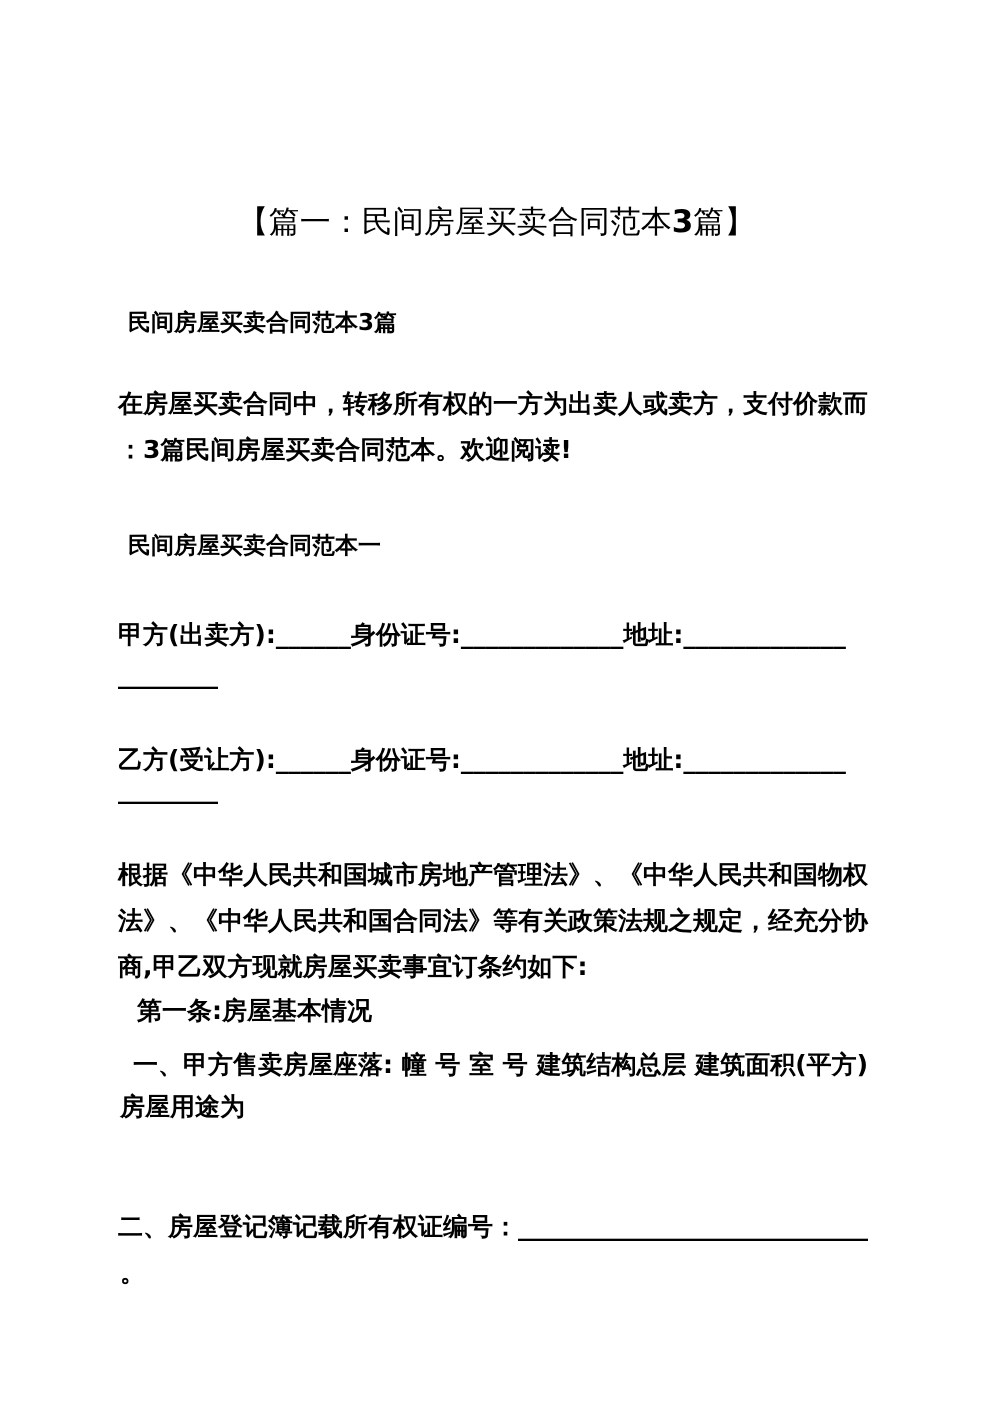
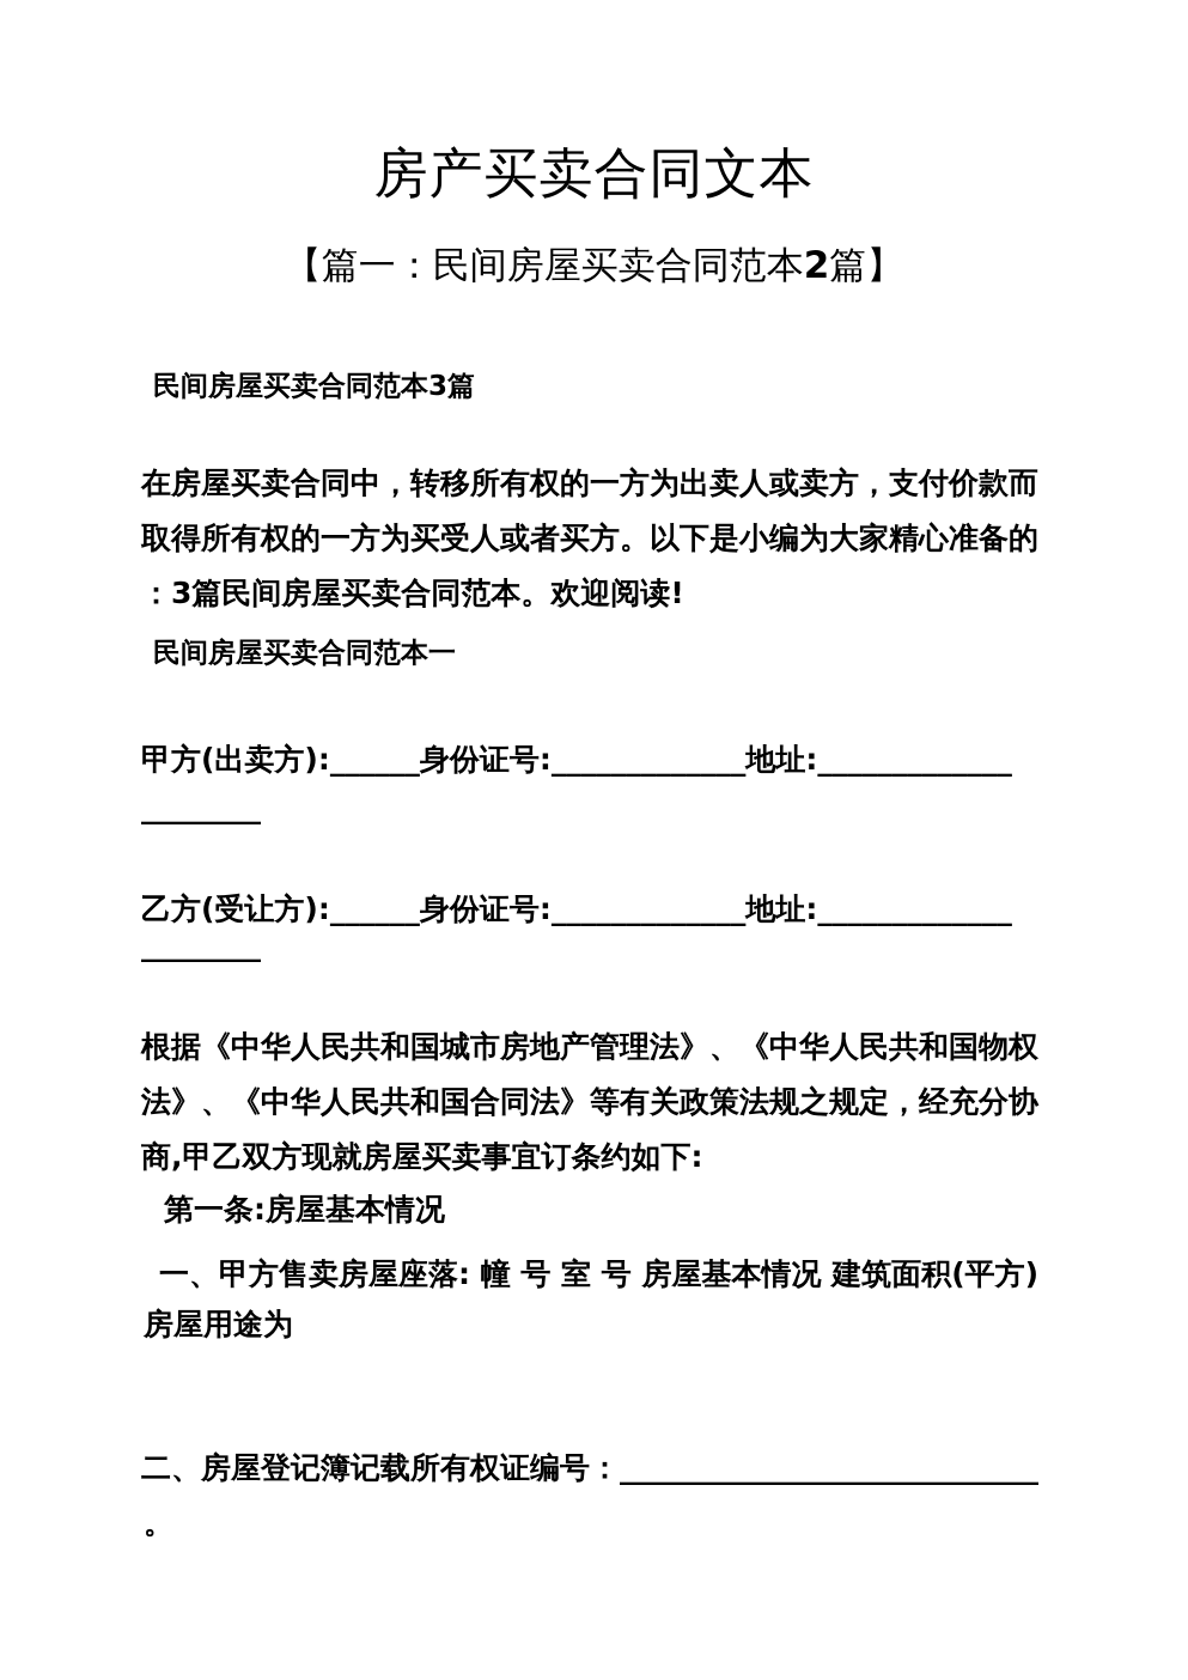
+ 房产买卖合同文本
- 【篇一：民间房屋买卖合同范本3篇】
+ 【篇一：民间房屋买卖合同范本2篇】
  民间房屋买卖合同范本3篇
  在房屋买卖合同中，转移所有权的一方为出卖人或卖方，支付价款而
+ 取得所有权的一方为买受人或者买方。以下是小编为大家精心准备的
  ：3篇民间房屋买卖合同范本。欢迎阅读!
  民间房屋买卖合同范本一
  甲方(出卖方):______身份证号:_____________地址:_____________
  ________
  乙方(受让方):______身份证号:_____________地址:_____________
  ________
  根据《中华人民共和国城市房地产管理法》、《中华人民共和国物权
  法》、《中华人民共和国合同法》等有关政策法规之规定，经充分协
  商,甲乙双方现就房屋买卖事宜订条约如下:
  第一条:房屋基本情况
- 一、甲方售卖房屋座落: 幢 号 室 号 建筑结构总层 建筑面积(平方)
+ 一、甲方售卖房屋座落: 幢 号 室 号 房屋基本情况 建筑面积(平方)
  房屋用途为
  二、房屋登记簿记载所有权证编号：____________________________
  。
